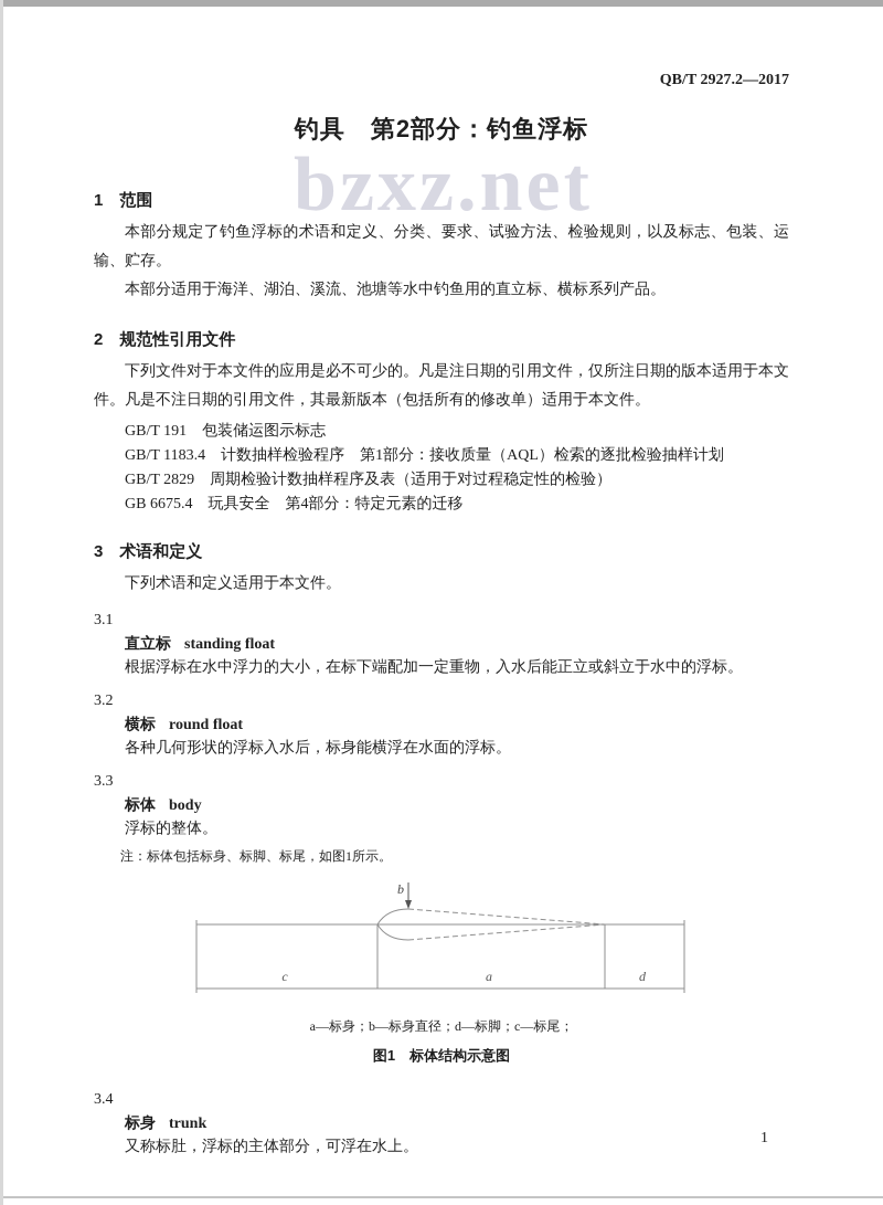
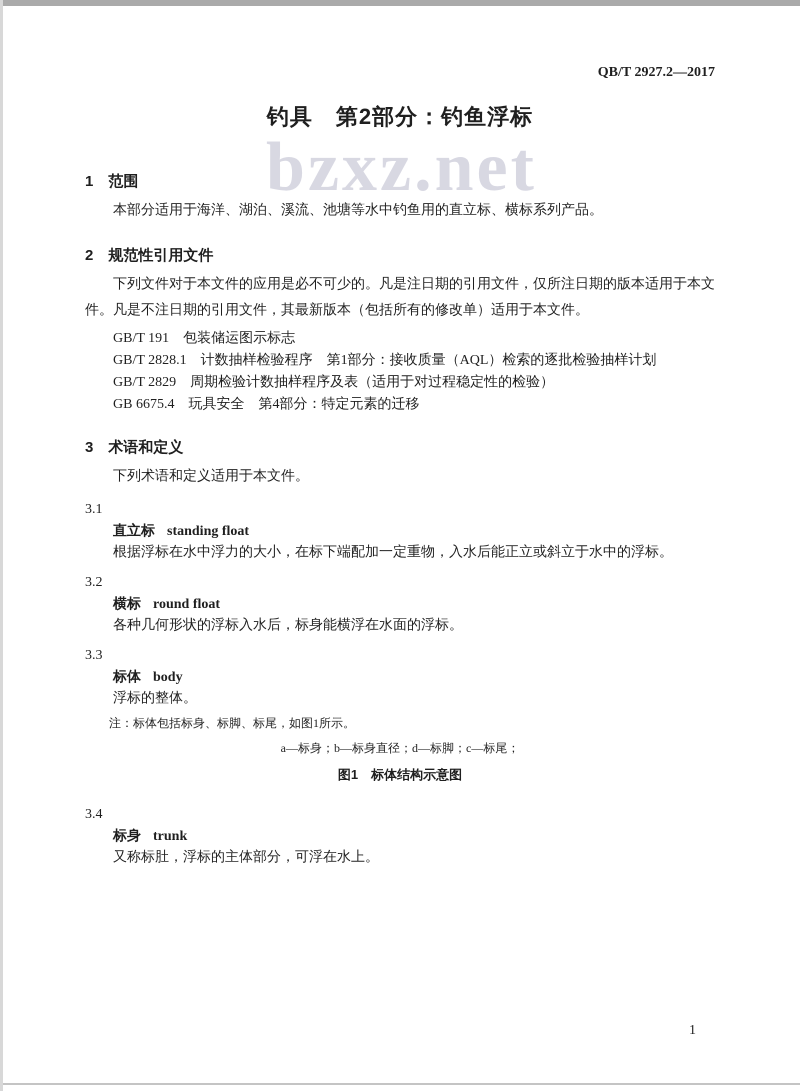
  bzxz.net
  QB/T 2927.2—2017
  钓具 第2部分：钓鱼浮标
  1 范围
- 本部分规定了钓鱼浮标的术语和定义、分类、要求、试验方法、检验规则，以及标志、包装、运输、贮存。
  本部分适用于海洋、湖泊、溪流、池塘等水中钓鱼用的直立标、横标系列产品。
  2 规范性引用文件
  下列文件对于本文件的应用是必不可少的。凡是注日期的引用文件，仅所注日期的版本适用于本文件。凡是不注日期的引用文件，其最新版本（包括所有的修改单）适用于本文件。
  GB/T 191 包装储运图示标志
- GB/T 1183.4 计数抽样检验程序 第1部分：接收质量（AQL）检索的逐批检验抽样计划
+ GB/T 2828.1 计数抽样检验程序 第1部分：接收质量（AQL）检索的逐批检验抽样计划
  GB/T 2829 周期检验计数抽样程序及表（适用于对过程稳定性的检验）
  GB 6675.4 玩具安全 第4部分：特定元素的迁移
  3 术语和定义
  下列术语和定义适用于本文件。
  3.1
  直立标 standing float
  根据浮标在水中浮力的大小，在标下端配加一定重物，入水后能正立或斜立于水中的浮标。
  3.2
  横标 round float
  各种几何形状的浮标入水后，标身能横浮在水面的浮标。
  3.3
  标体 body
  浮标的整体。
  注：标体包括标身、标脚、标尾，如图1所示。
- b
- c
- a
- d
  a—标身；b—标身直径；d—标脚；c—标尾；
  图1 标体结构示意图
  3.4
  标身 trunk
  又称标肚，浮标的主体部分，可浮在水上。
  1
